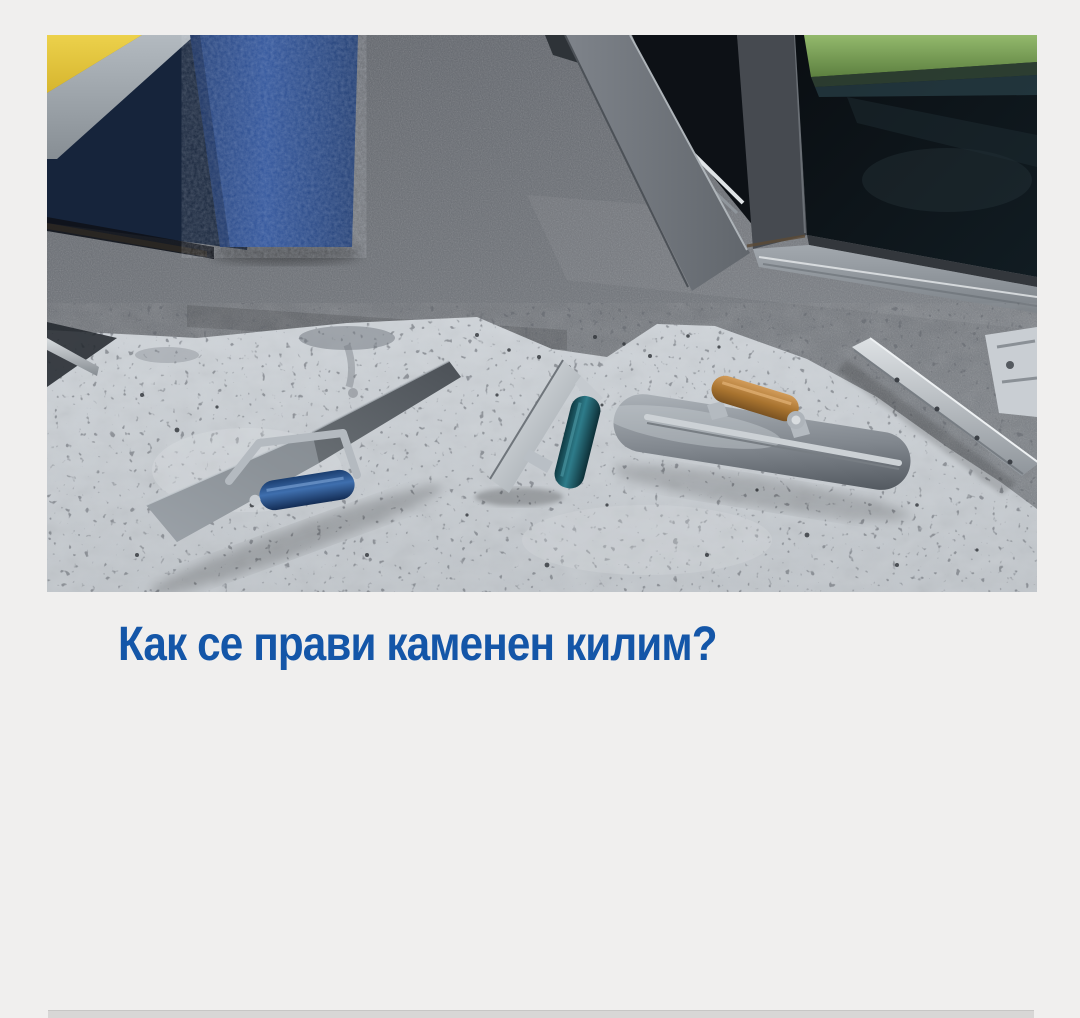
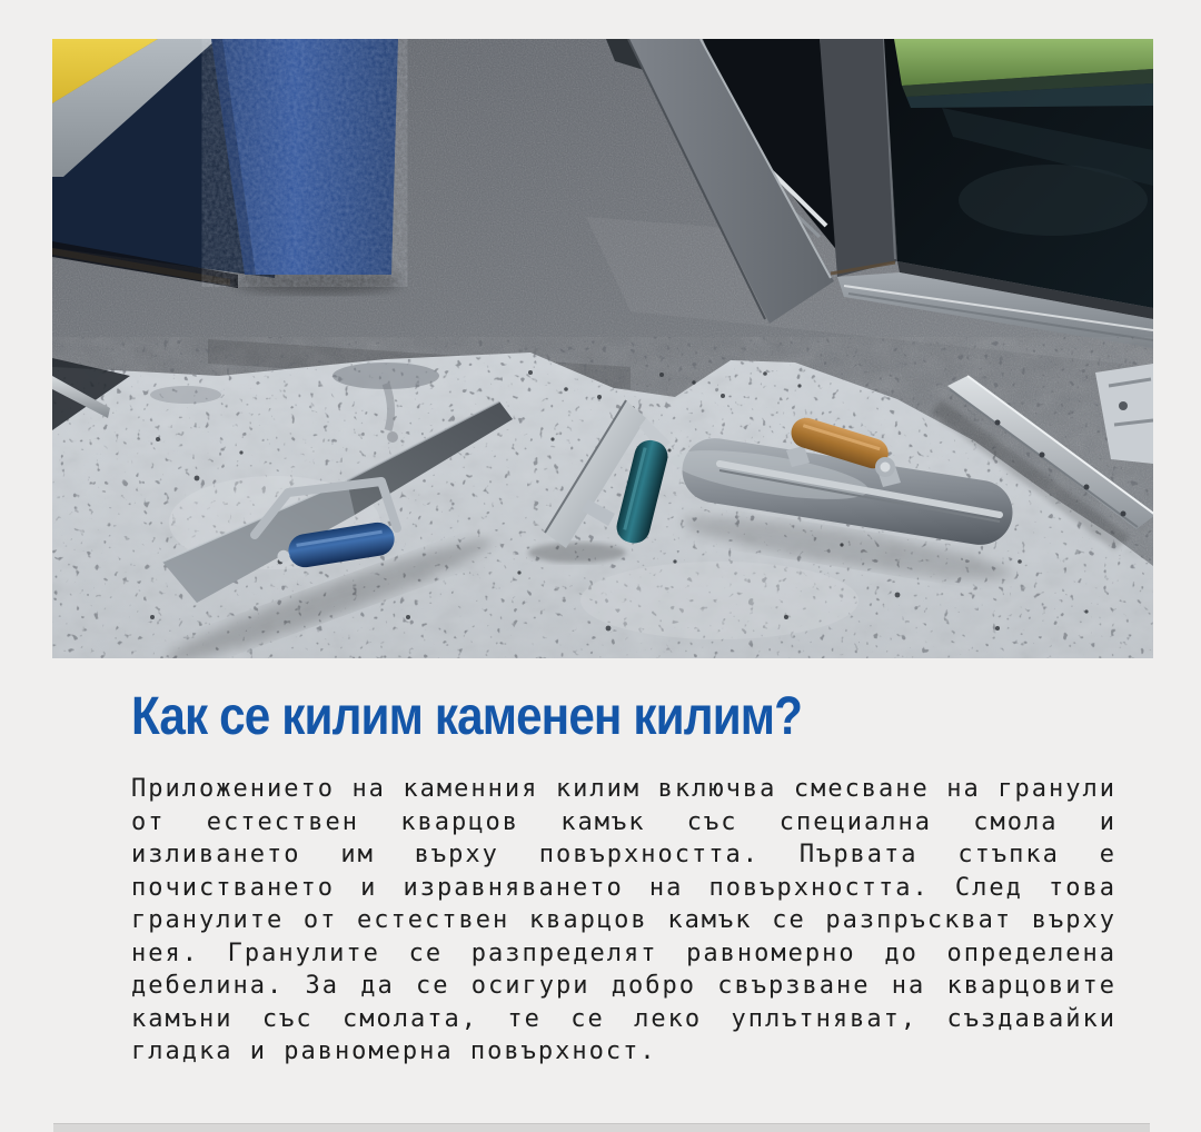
- Как се прави каменен килим?
+ Как се килим каменен килим?
+ Приложението на каменния килим включва смесване на гранули от естествен кварцов камък със специална смола и изливането им върху повърхността. Първата стъпка е почистването и изравняването на повърхността. След това гранулите от естествен кварцов камък се разпръскват върху нея. Гранулите се разпределят равномерно до определена дебелина. За да се осигури добро свързване на кварцовите камъни със смолата, те се леко уплътняват, създавайки гладка и равномерна повърхност.
